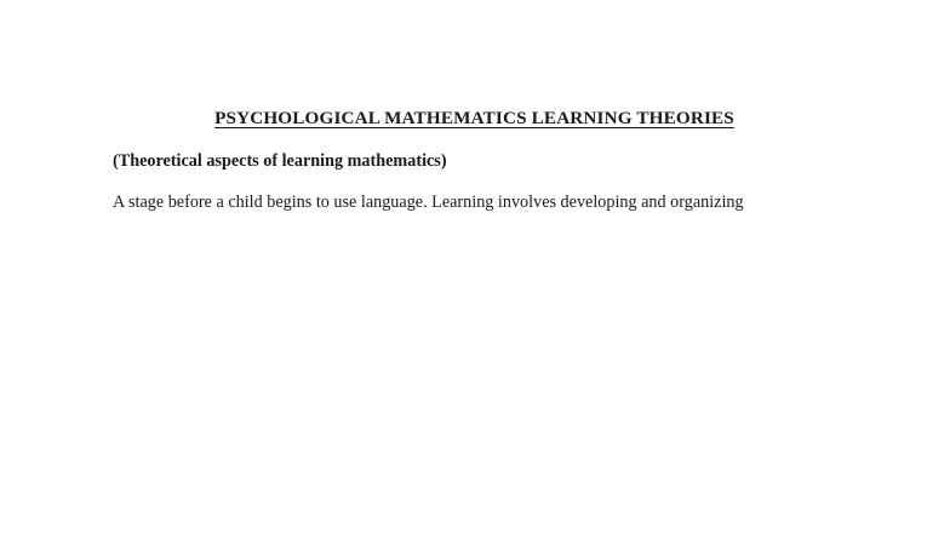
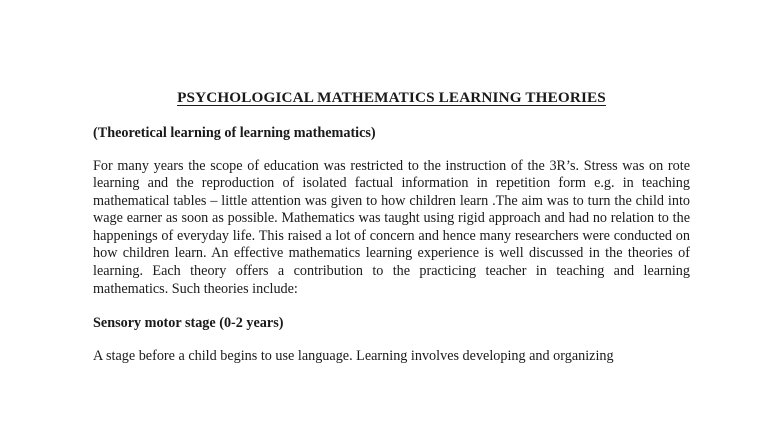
  PSYCHOLOGICAL MATHEMATICS LEARNING THEORIES
- (Theoretical aspects of learning mathematics)
+ (Theoretical learning of learning mathematics)
+ For many years the scope of education was restricted to the instruction of the 3R’s. Stress was on rote learning and the reproduction of isolated factual information in repetition form e.g. in teaching mathematical tables – little attention was given to how children learn .The aim was to turn the child into wage earner as soon as possible. Mathematics was taught using rigid approach and had no relation to the happenings of everyday life. This raised a lot of concern and hence many researchers were conducted on how children learn. An effective mathematics learning experience is well discussed in the theories of learning. Each theory offers a contribution to the practicing teacher in teaching and learning mathematics. Such theories include:
+ Sensory motor stage (0-2 years)
  A stage before a child begins to use language. Learning involves developing and organizing
